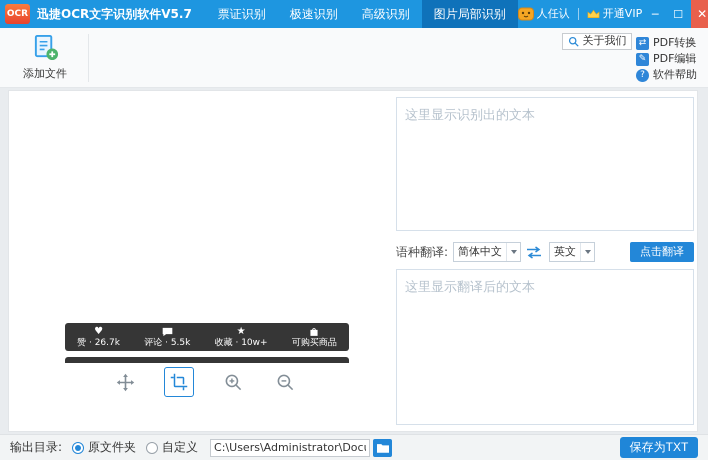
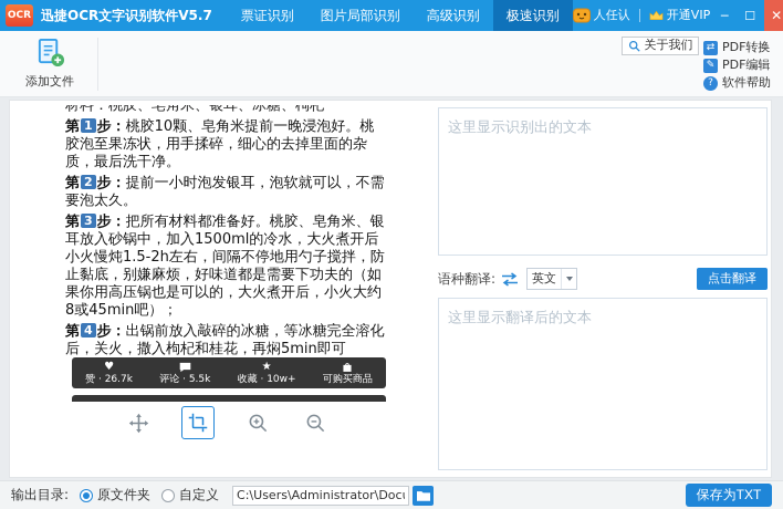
  OCR
  迅捷OCR文字识别软件V5.7
  票证识别
- 极速识别
+ 图片局部识别
  高级识别
- 图片局部识别
+ 极速识别
  人任认
  开通VIP
  ─
  ☐
  ✕
  添加文件
  关于我们
  ⇄
  PDF转换
  ✎
  PDF编辑
  ?
  软件帮助
+ 材料：桃胶、皂角米、银耳、冰糖、枸杞
+ 第 1 步：桃胶10颗、皂角米提前一晚浸泡好。桃胶泡至果冻状，用手揉碎，细心的去掉里面的杂质，最后洗干净。
+ 第 2 步：提前一小时泡发银耳，泡软就可以，不需要泡太久。
+ 第 3 步：把所有材料都准备好。桃胶、皂角米、银耳放入砂锅中，加入1500ml的冷水，大火煮开后小火慢炖1.5-2h左右，间隔不停地用勺子搅拌，防止黏底，别嫌麻烦，好味道都是需要下功夫的（如果你用高压锅也是可以的，大火煮开后，小火大约8或45min吧）；
+ 第 4 步：出锅前放入敲碎的冰糖，等冰糖完全溶化后，关火，撒入枸杞和桂花，再焖5min即可
  ♥
  赞 · 26.7k
  评论 · 5.5k
  ★
  收藏 · 10w+
  可购买商品
  这里显示识别出的文本
  语种翻译:
- 简体中文
  英文
  点击翻译
  这里显示翻译后的文本
  输出目录:
  原文件夹
  自定义
  C:\Users\Administrator\Doc
  保存为TXT
